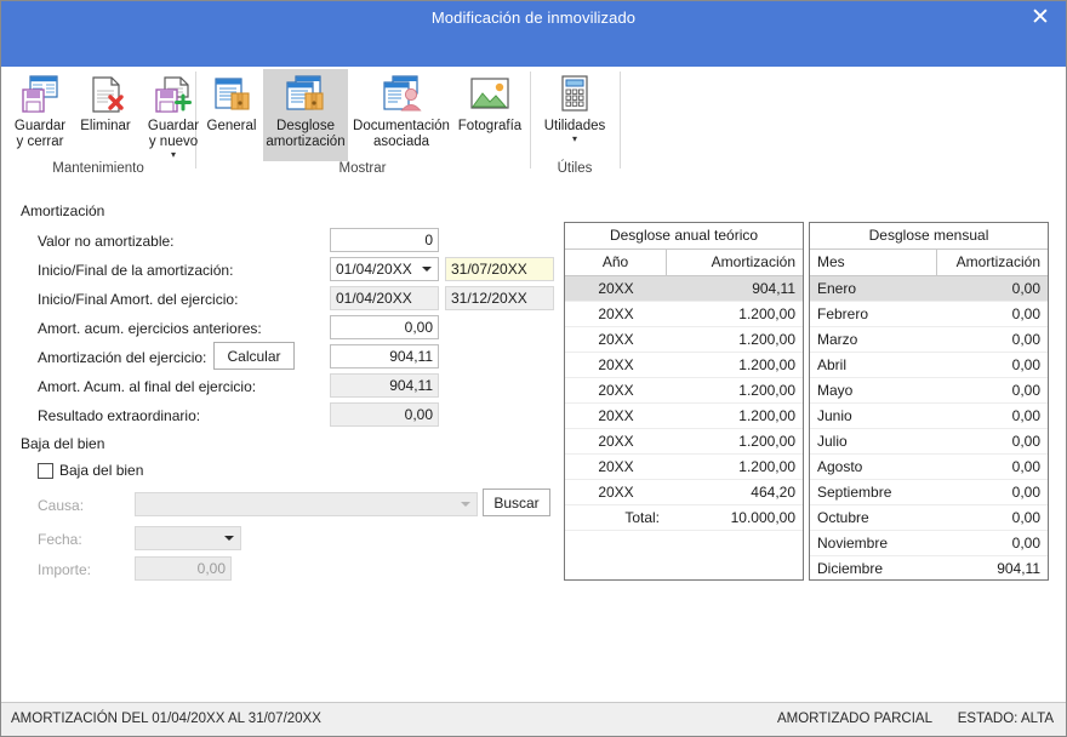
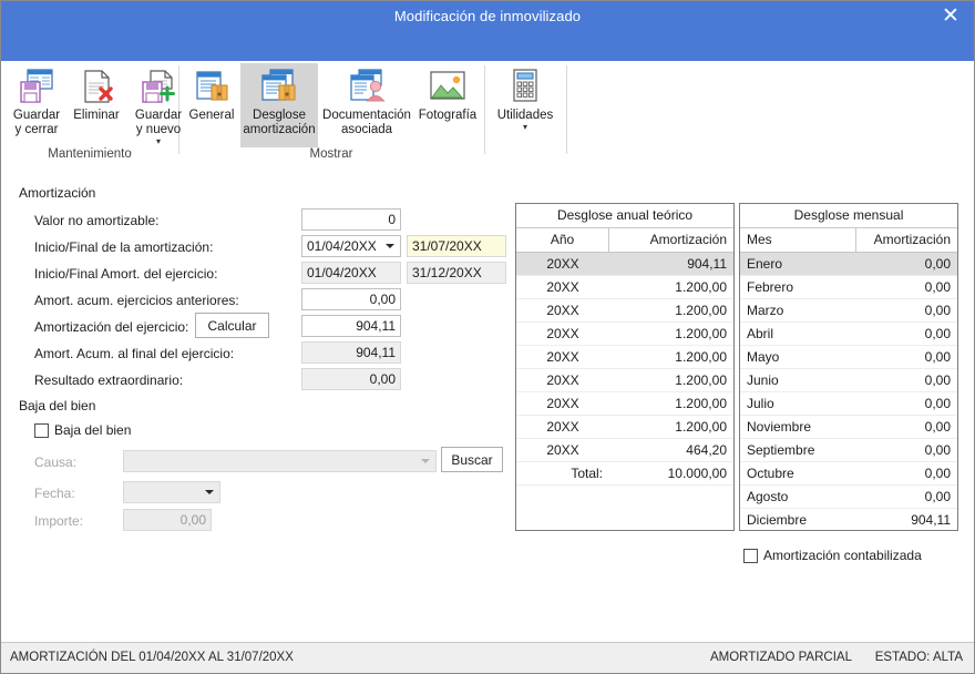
  Modificación de inmovilizado
  ✕
  Guardar
  y cerrar
  Eliminar
  Guardar
  y nuevo
  ▾
  Mantenimiento
  General
  Desglose
  amortización
  Documentación
  asociada
  Fotografía
  Mostrar
  Utilidades
  ▾
- Útiles
  Amortización
  Valor no amortizable:
  0
  Inicio/Final de la amortización:
  01/04/20XX
  31/07/20XX
  Inicio/Final Amort. del ejercicio:
  01/04/20XX
  31/12/20XX
  Amort. acum. ejercicios anteriores:
  0,00
  Amortización del ejercicio:
  Calcular
  904,11
  Amort. Acum. al final del ejercicio:
  904,11
  Resultado extraordinario:
  0,00
  Baja del bien
  Baja del bien
  Causa:
  Buscar
  Fecha:
  Importe:
  0,00
  Desglose anual teórico
  Año
  Amortización
  20XX
  904,11
  20XX
  1.200,00
  20XX
  1.200,00
  20XX
  1.200,00
  20XX
  1.200,00
  20XX
  1.200,00
  20XX
  1.200,00
  20XX
  1.200,00
  20XX
  464,20
  Total:
  10.000,00
  Desglose mensual
  Mes
  Amortización
  Enero
  0,00
  Febrero
  0,00
  Marzo
  0,00
  Abril
  0,00
  Mayo
  0,00
  Junio
  0,00
  Julio
  0,00
- Agosto
+ Noviembre
  0,00
  Septiembre
  0,00
  Octubre
  0,00
- Noviembre
+ Agosto
  0,00
  Diciembre
  904,11
+ Amortización contabilizada
  AMORTIZACIÓN DEL 01/04/20XX AL 31/07/20XX
  AMORTIZADO PARCIAL ESTADO: ALTA
